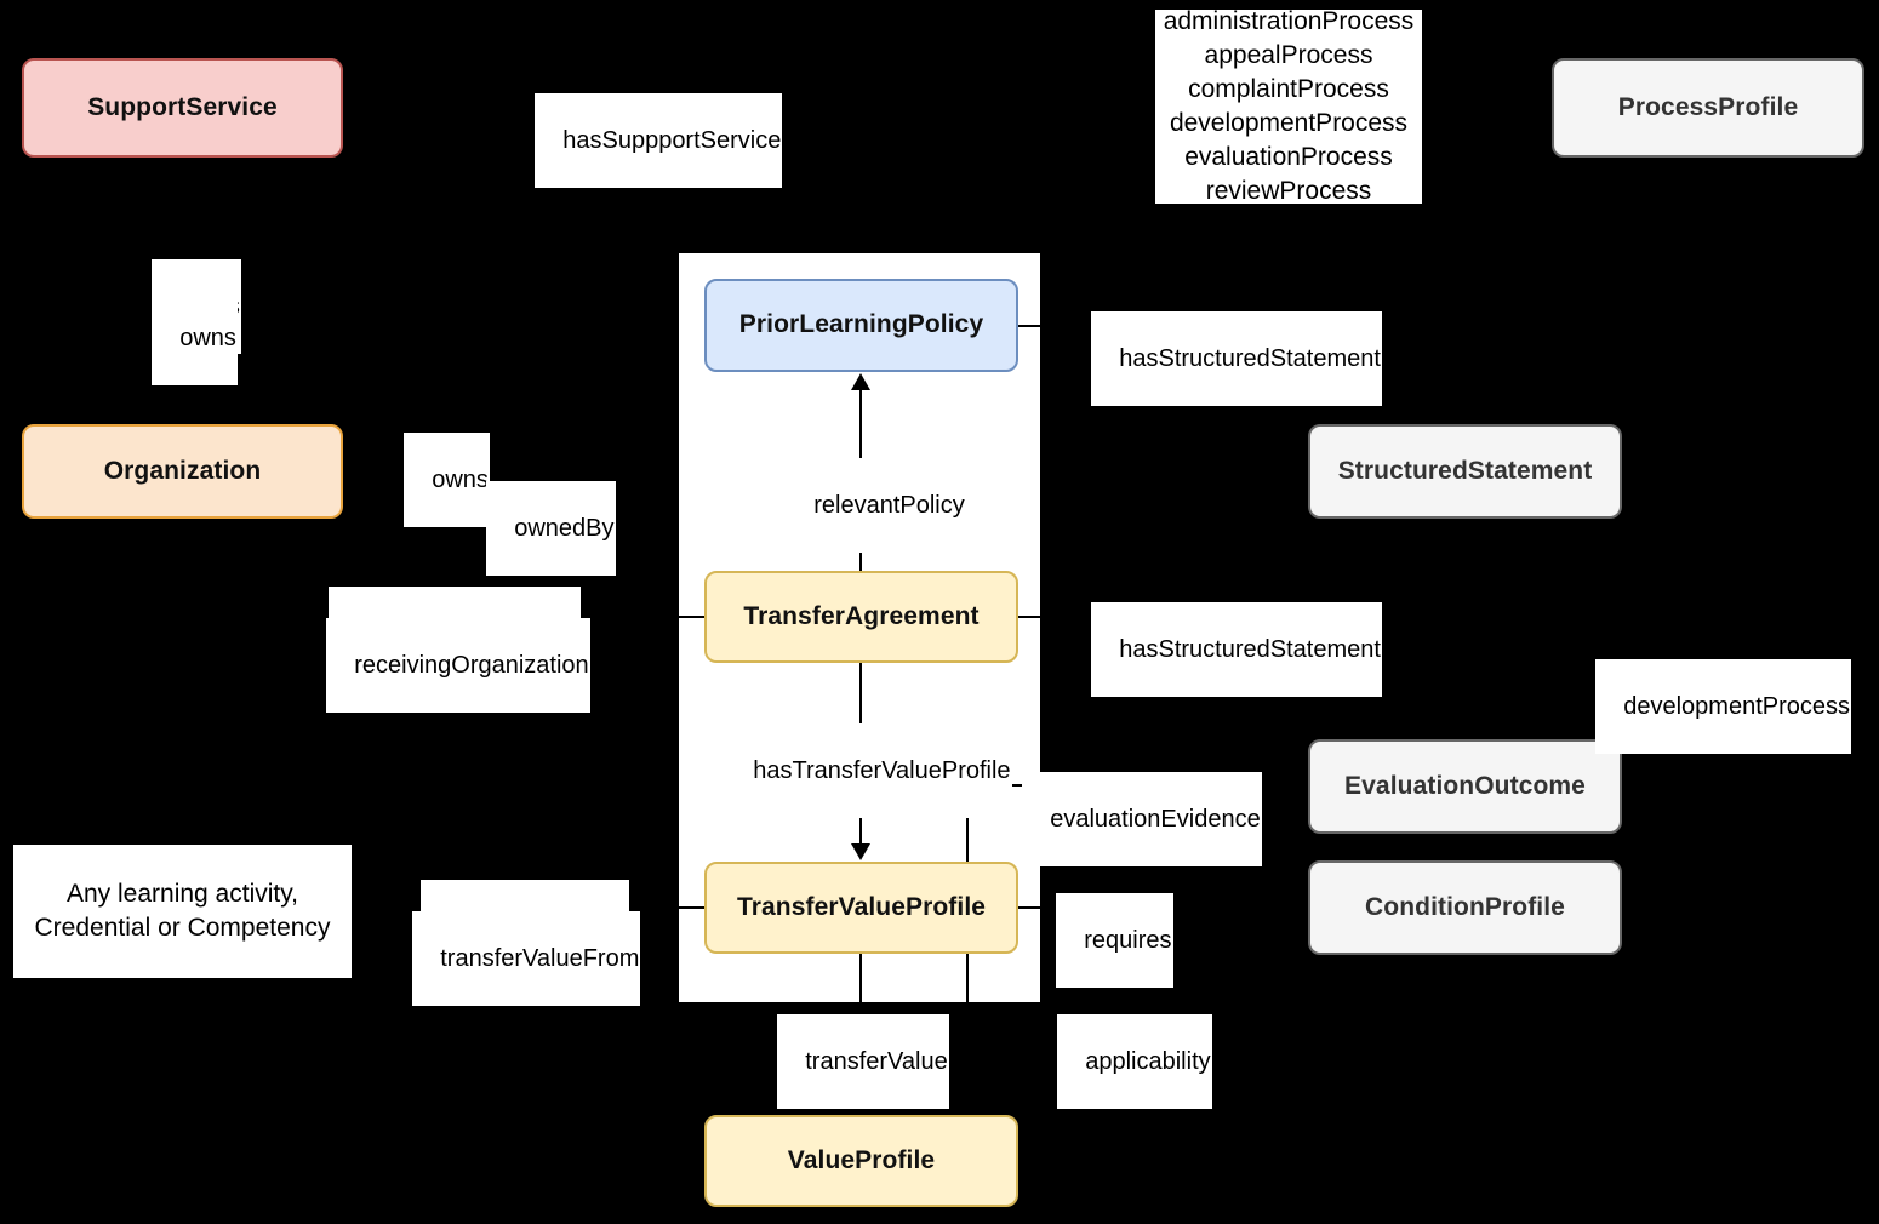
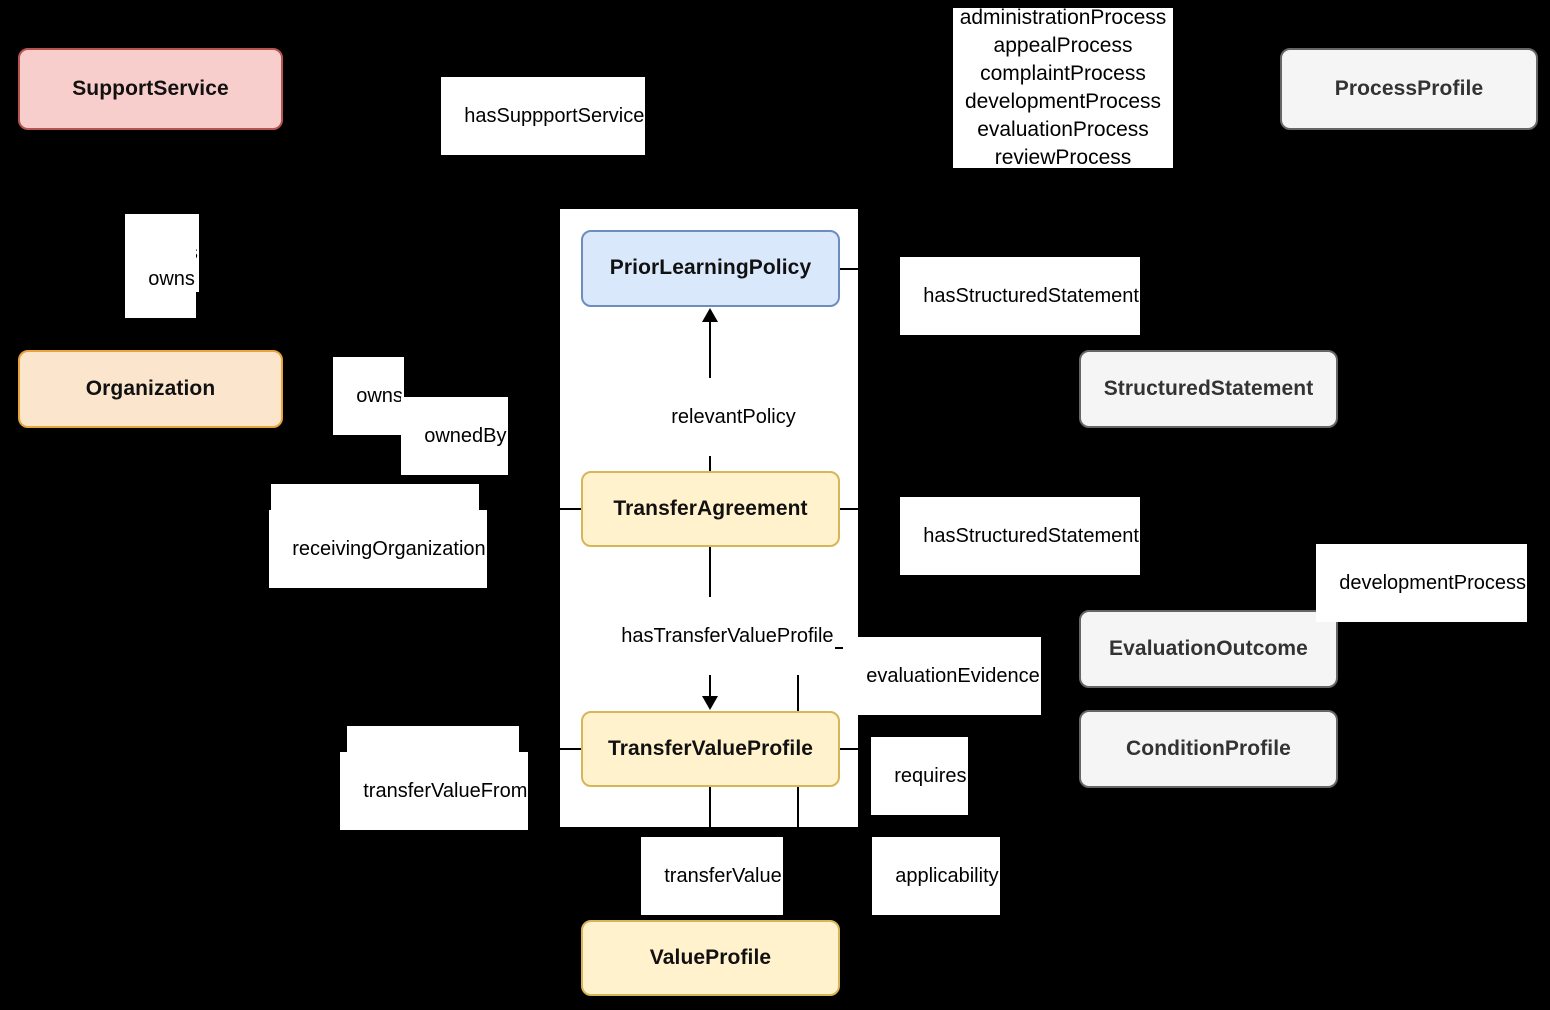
  SupportService
  ProcessProfile
  PriorLearningPolicy
  Organization
  StructuredStatement
  TransferAgreement
  EvaluationOutcome
  ConditionProfile
  TransferValueProfile
  ValueProfile
  administrationProcess
  appealProcess
  complaintProcess
  developmentProcess
  evaluationProcess
  reviewProcess
- Any learning activity,
- Credential or Competency
  hasSuppportService
  owns
  owns
  ownedBy
  receivingOrganization
  hasStructuredStatement
  hasStructuredStatement
  relevantPolicy
  hasTransferValueProfile
  developmentProcess
  evaluationEvidence
  transferValueFrom
  requires
  applicability
  transferValue
